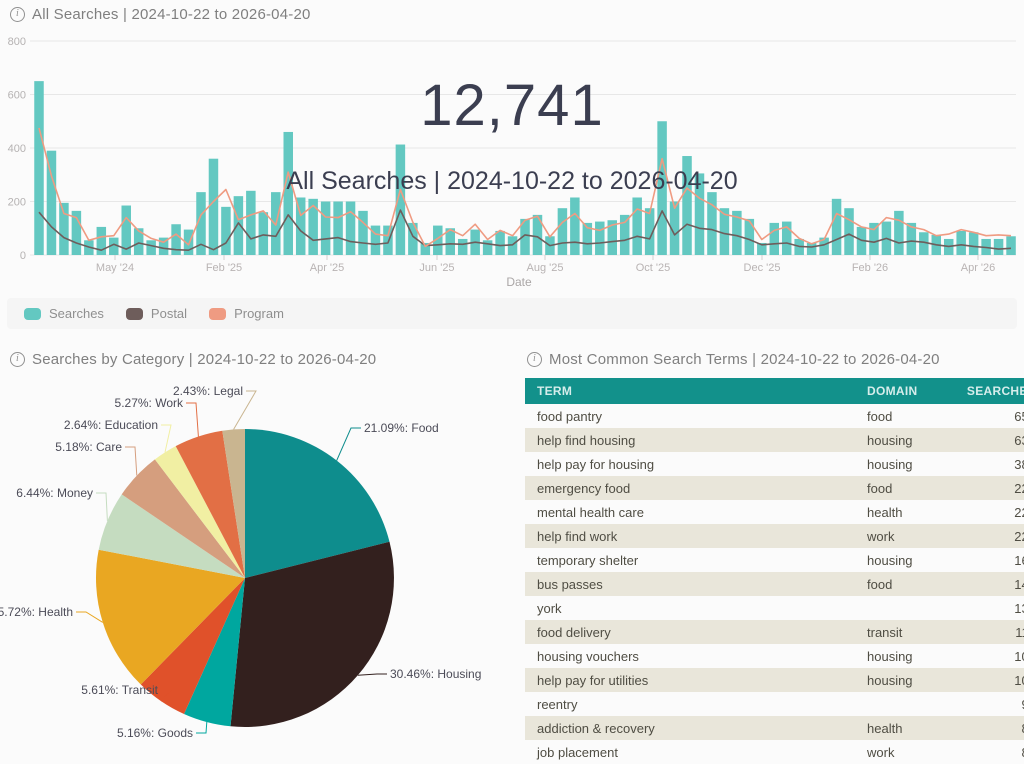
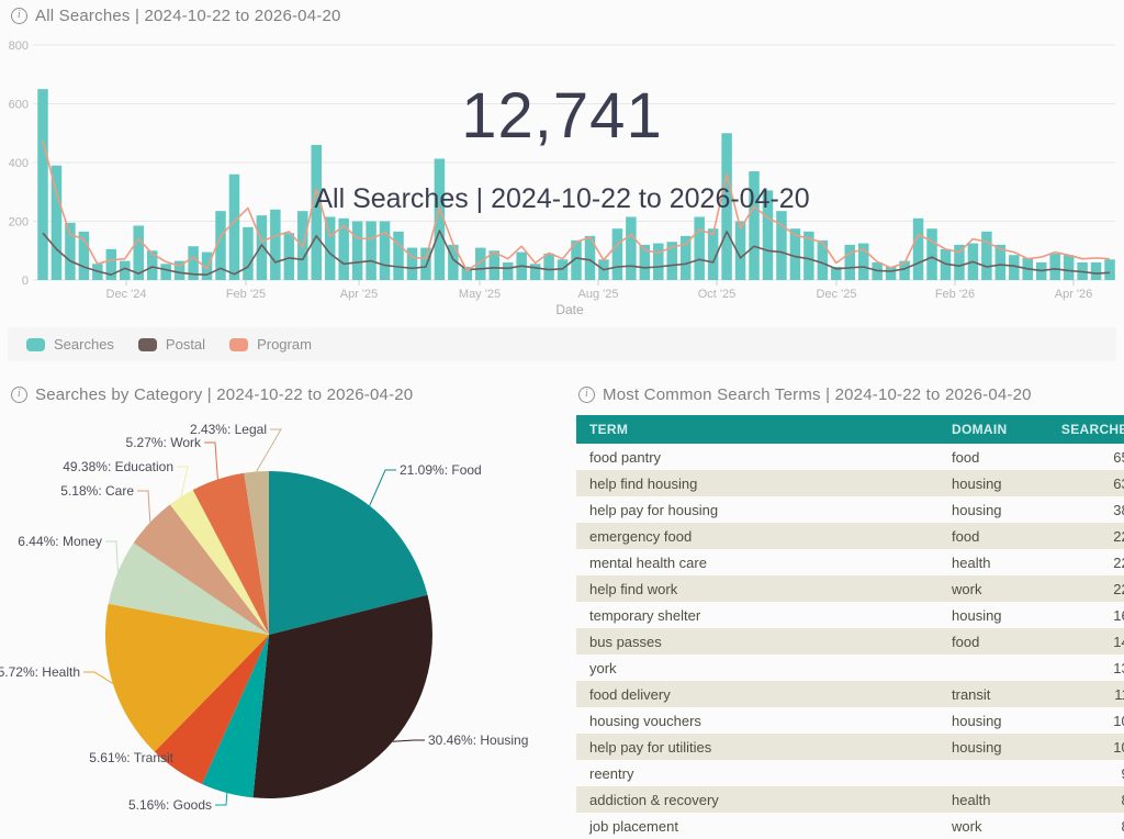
  i
  All Searches | 2024-10-22 to 2026-04-20
  0
  200
  400
  600
  800
- May '24
+ Dec '24
  Feb '25
  Apr '25
- Jun '25
+ May '25
  Aug '25
  Oct '25
  Dec '25
  Feb '26
  Apr '26
  Date
  12,741
  All Searches | 2024-10-22 to 2026-04-20
  Searches
  Postal
  Program
  i
  Searches by Category | 2024-10-22 to 2026-04-20
  21.09%: Food
  30.46%: Housing
  5.16%: Goods
  5.61%: Transit
  5.72%: Health
  6.44%: Money
  5.18%: Care
- 2.64%: Education
+ 49.38%: Education
  5.27%: Work
  2.43%: Legal
  i
  Most Common Search Terms | 2024-10-22 to 2026-04-20
  TERM	DOMAIN	SEARCH
  food pantry	food	6
  help find housing	housing	6
  help pay for housing	housing	3
  emergency food	food	2
  mental health care	health	2
  help find work	work	2
  temporary shelter	housing	1
  bus passes	food	1
  york		1
  food delivery	transit	1
  housing vouchers	housing	1
  help pay for utilities	housing	1
  reentry
  addiction & recovery	health
  job placement	work
